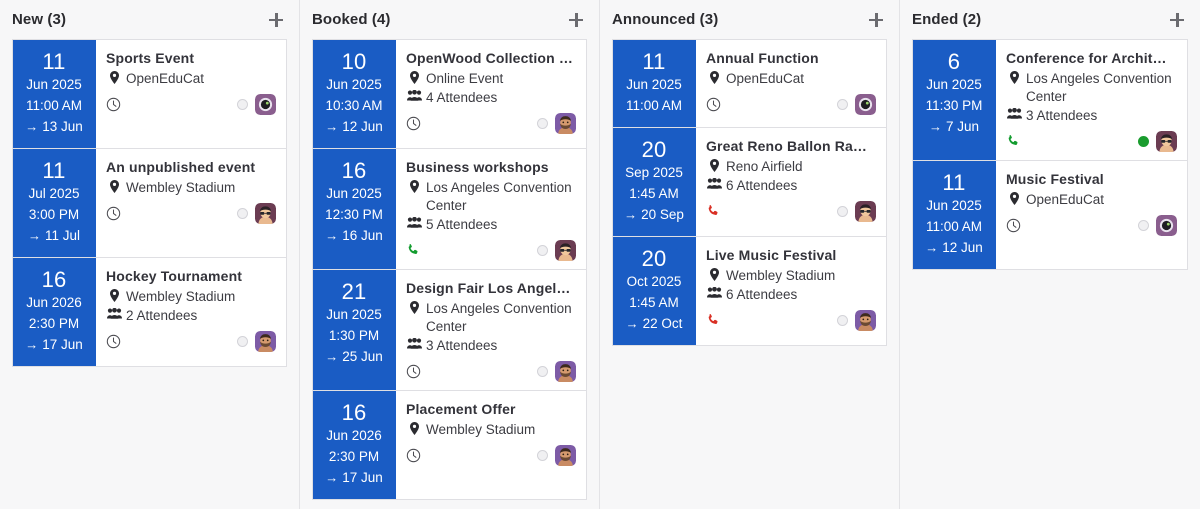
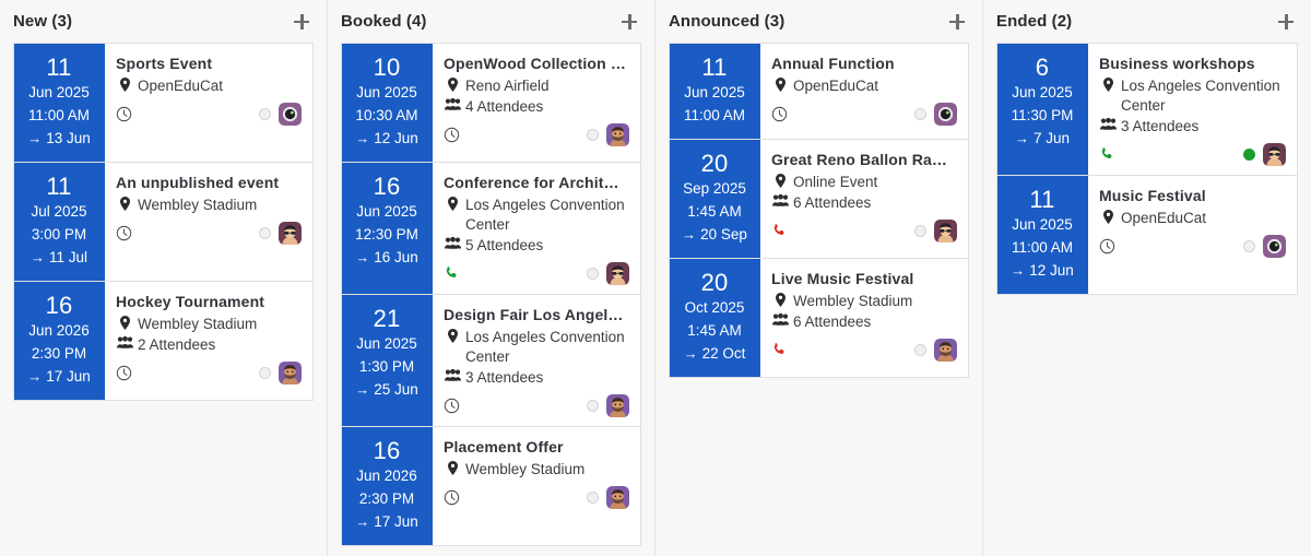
  New (3)
  11
  Jun 2025
  11:00 AM
  → 13 Jun
  Sports Event
  OpenEduCat
  11
  Jul 2025
  3:00 PM
  → 11 Jul
  An unpublished event
  Wembley Stadium
  16
  Jun 2026
  2:30 PM
  → 17 Jun
  Hockey Tournament
  Wembley Stadium
  2 Attendees
  Booked (4)
  10
  Jun 2025
  10:30 AM
  → 12 Jun
  OpenWood Collection …
- Online Event
+ Reno Airfield
  4 Attendees
  16
  Jun 2025
  12:30 PM
  → 16 Jun
- Business workshops
+ Conference for Archit…
  Los Angeles Convention Center
  5 Attendees
  21
  Jun 2025
  1:30 PM
  → 25 Jun
  Design Fair Los Angel…
  Los Angeles Convention Center
  3 Attendees
  16
  Jun 2026
  2:30 PM
  → 17 Jun
  Placement Offer
  Wembley Stadium
  Announced (3)
  11
  Jun 2025
  11:00 AM
  Annual Function
  OpenEduCat
  20
  Sep 2025
  1:45 AM
  → 20 Sep
  Great Reno Ballon Ra…
- Reno Airfield
+ Online Event
  6 Attendees
  20
  Oct 2025
  1:45 AM
  → 22 Oct
  Live Music Festival
  Wembley Stadium
  6 Attendees
  Ended (2)
  6
  Jun 2025
  11:30 PM
  → 7 Jun
- Conference for Archit…
+ Business workshops
  Los Angeles Convention Center
  3 Attendees
  11
  Jun 2025
  11:00 AM
  → 12 Jun
  Music Festival
  OpenEduCat
